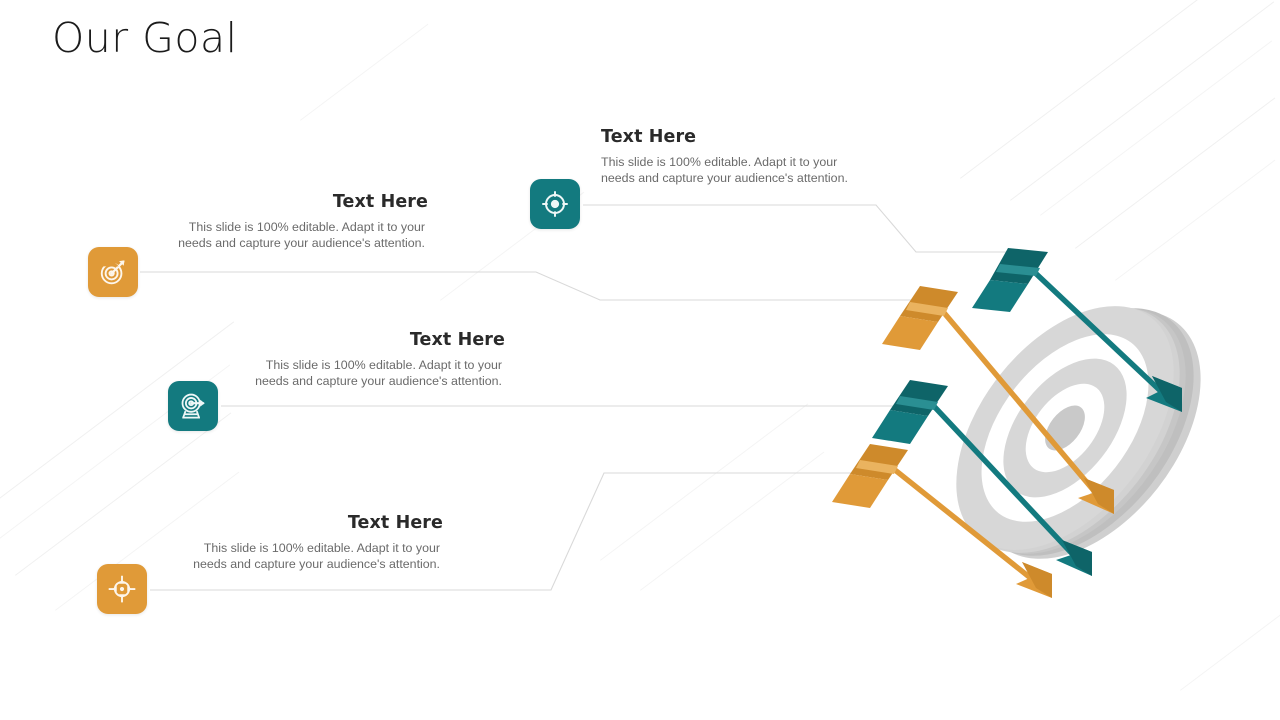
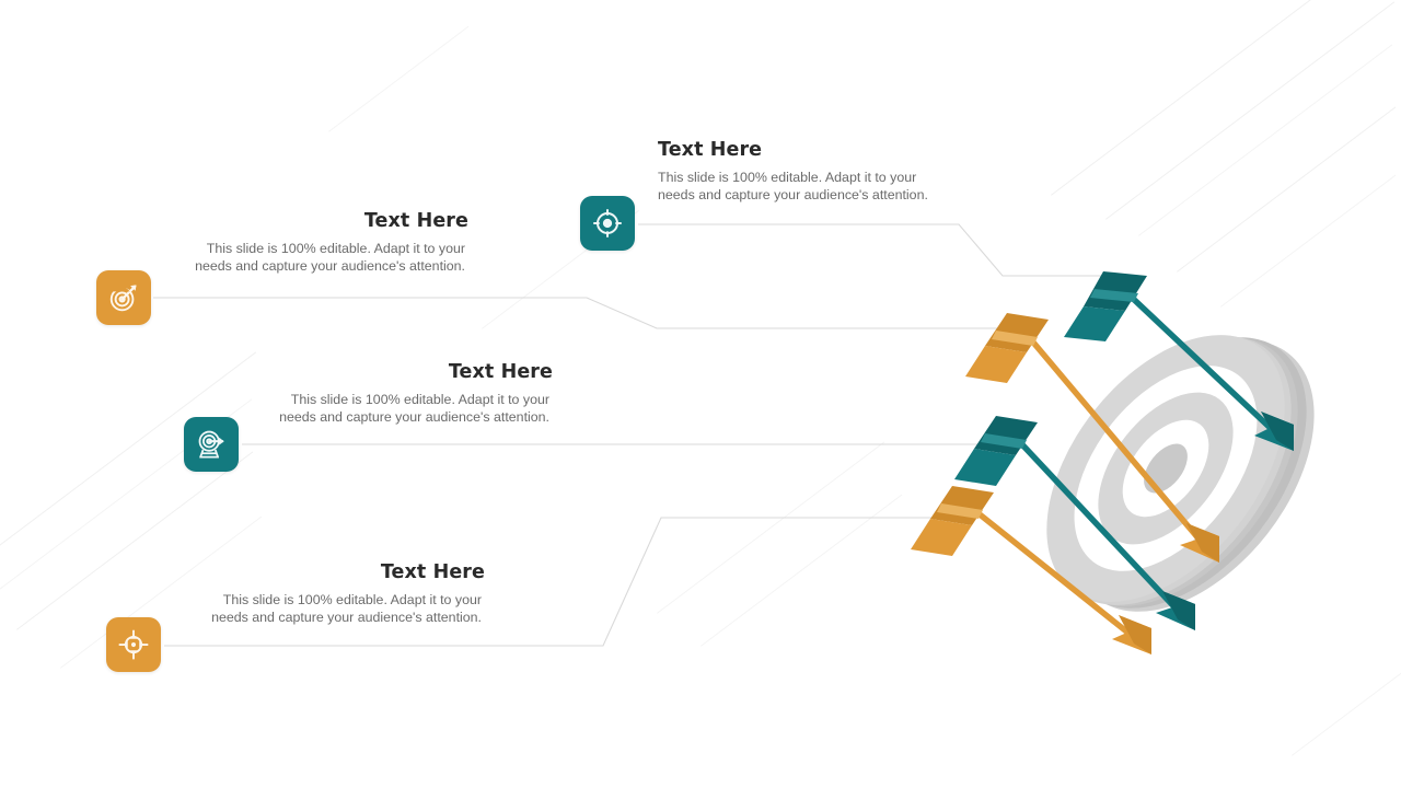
- Our Goal
  Text Here
  This slide is 100% editable. Adapt it to your needs and capture your audience's attention.
  Text Here
  This slide is 100% editable. Adapt it to your needs and capture your audience's attention.
  Text Here
  This slide is 100% editable. Adapt it to your needs and capture your audience's attention.
  Text Here
  This slide is 100% editable. Adapt it to your needs and capture your audience's attention.
